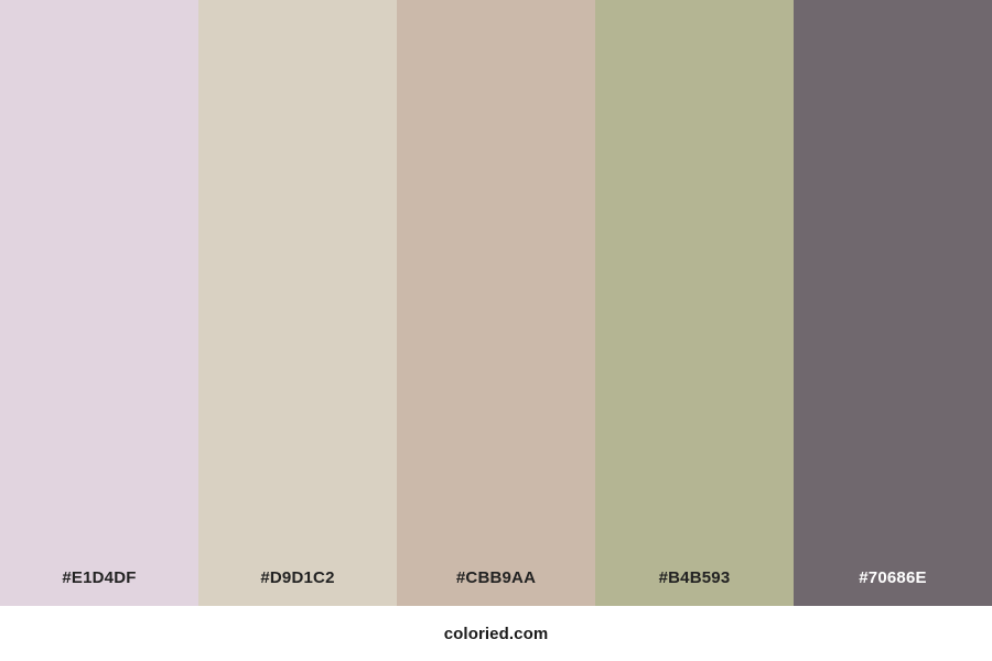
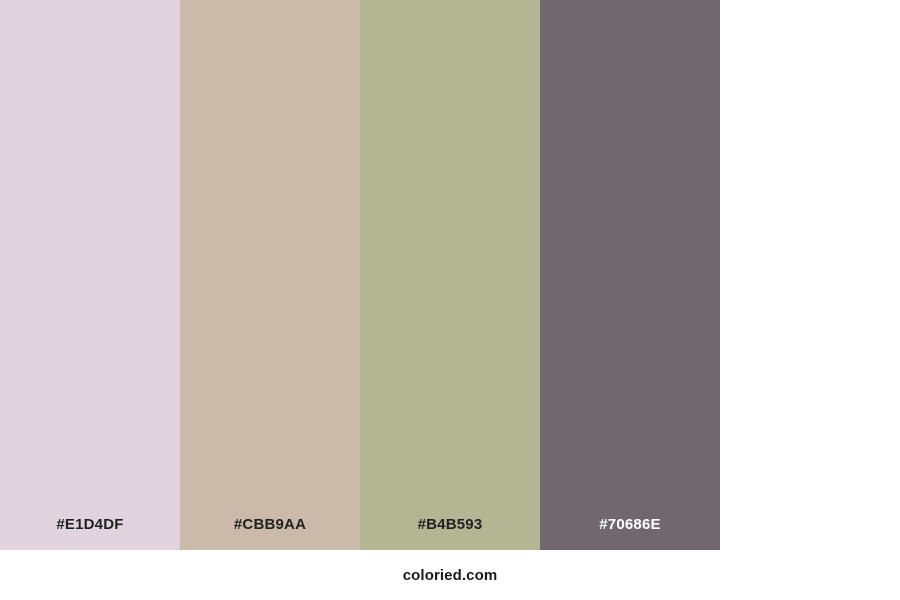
  #E1D4DF
- #D9D1C2
  #CBB9AA
  #B4B593
  #70686E
  coloried.com
